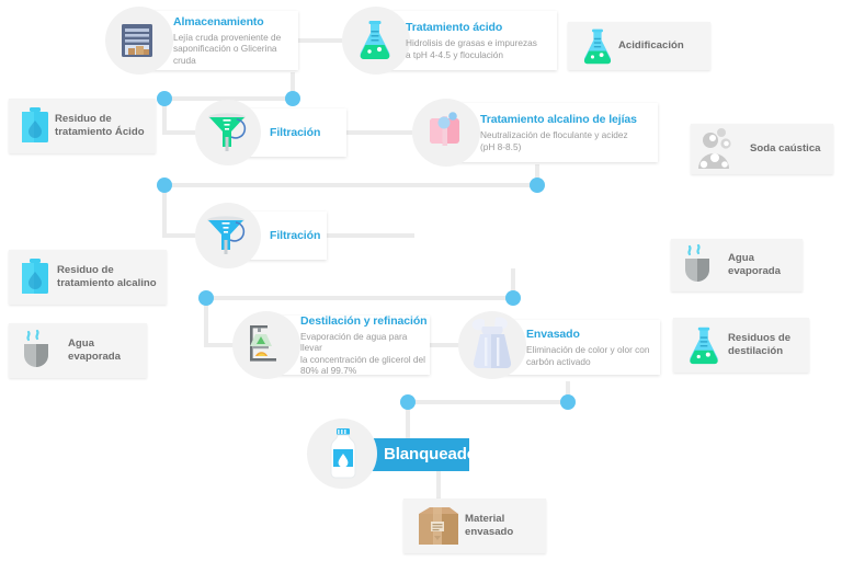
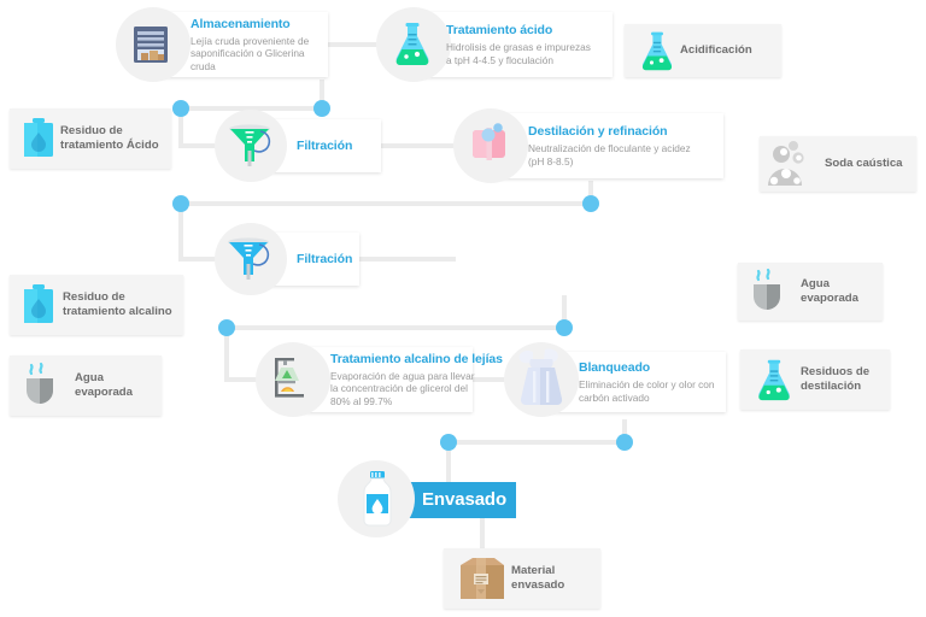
  Almacenamiento
  Lejía cruda proveniente de
  saponificación o Glicerina cruda
  Tratamiento ácido
  Hidrolisis de grasas e impurezas
  a tpH 4-4.5 y floculación
  Acidificación
  Residuo de
  tratamiento Ácido
  Filtración
- Tratamiento alcalino de lejías
+ Destilación y refinación
  Neutralización de floculante y acidez
  (pH 8-8.5)
  Soda caústica
  Residuo de
  tratamiento alcalino
  Filtración
  Agua
  evaporada
  Agua
  evaporada
- Destilación y refinación
+ Tratamiento alcalino de lejías
  Evaporación de agua para llevar
  la concentración de glicerol del
  80% al 99.7%
- Envasado
+ Blanqueado
  Eliminación de color y olor con
  carbón activado
  Residuos de
  destilación
- Blanqueado
+ Envasado
  Material
  envasado
